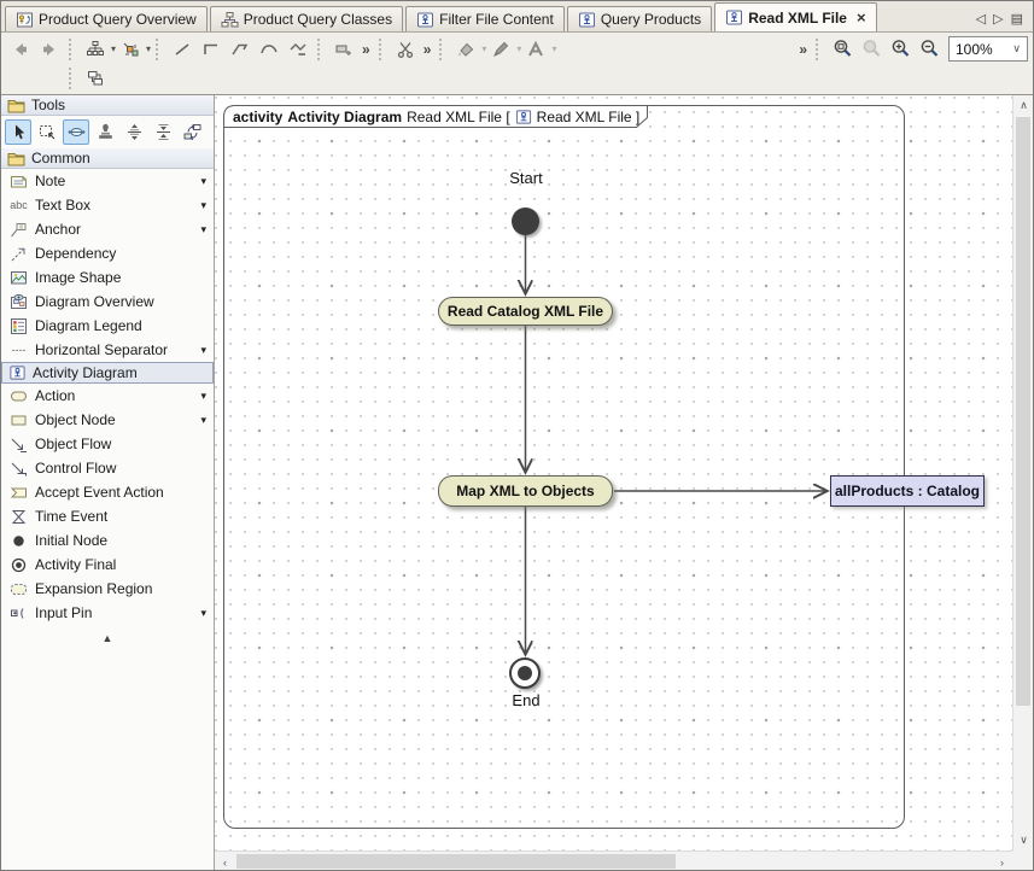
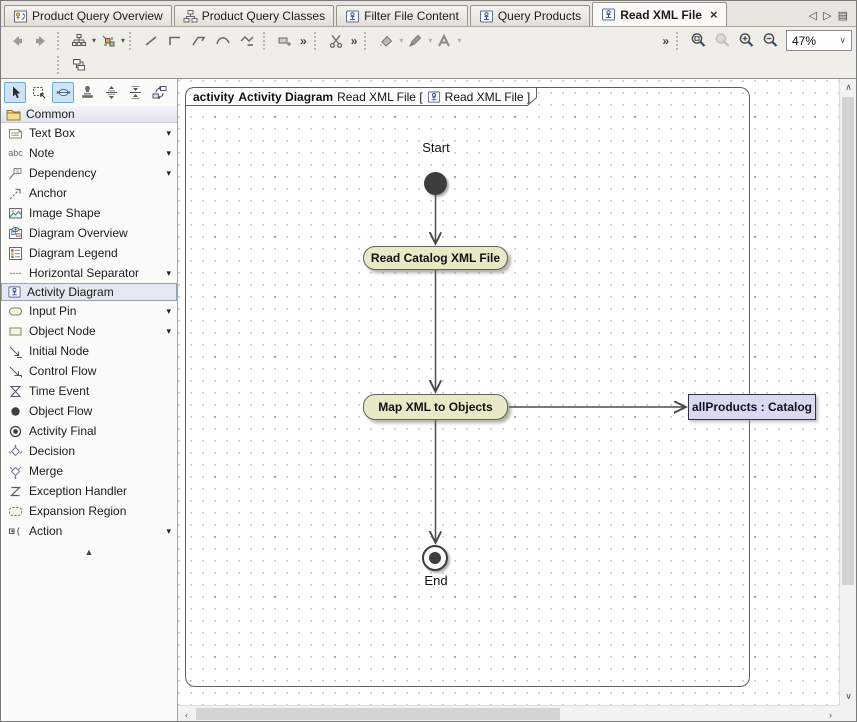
  Product Query Overview
  Product Query Classes
  Filter File Content
  Query Products
  Read XML File
  ×
  ◁
  ▷
  ▤
  ▾
  ▾
  »
  »
  ▾
  ▾
  ▾
  »
- 100%
+ 47%
  ∨
- Tools
  Common
- Note
+ Text Box
  ▾
  abc
- Text Box
+ Note
  ▾
- Anchor
+ Dependency
  ▾
- Dependency
+ Anchor
  Image Shape
  Diagram Overview
  Diagram Legend
  ----
  Horizontal Separator
  ▾
  Activity Diagram
- Action
+ Input Pin
  ▾
  Object Node
  ▾
- Object Flow
+ Initial Node
  Control Flow
- Accept Event Action
  Time Event
- Initial Node
+ Object Flow
  Activity Final
+ Decision
+ Merge
+ Exception Handler
  Expansion Region
- Input Pin
+ Action
  ▾
  ▲
  activity
  Activity Diagram
  Read XML File [
  Read XML File ]
  Start
  Read Catalog XML File
  Map XML to Objects
  allProducts : Catalog
  End
  ∧
  ∨
  ‹
  ›
